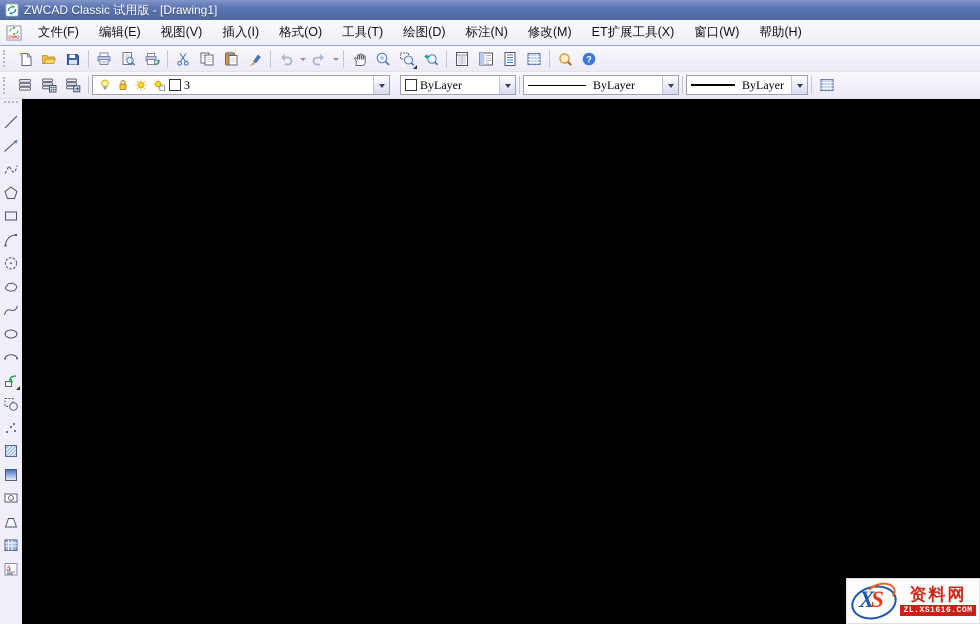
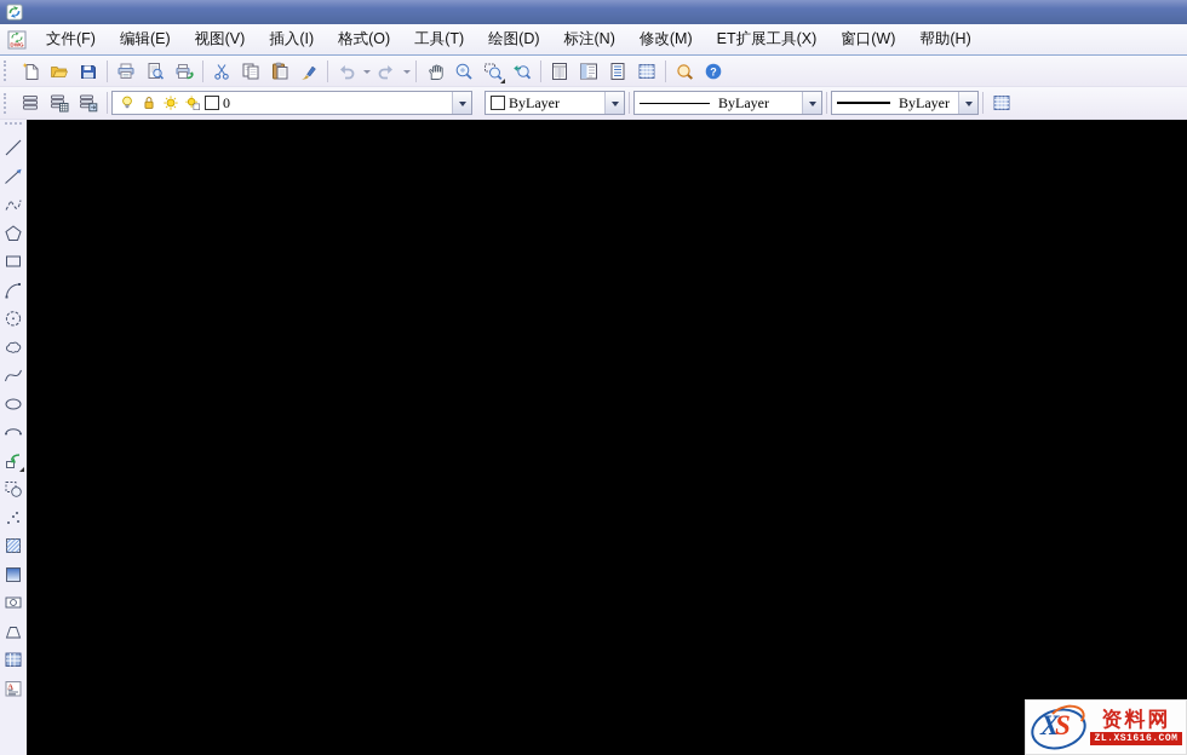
- ZWCAD Classic 试用版 - [Drawing1]
  文件(F)
  编辑(E)
  视图(V)
  插入(I)
  格式(O)
  工具(T)
  绘图(D)
  标注(N)
  修改(M)
  ET扩展工具(X)
  窗口(W)
  帮助(H)
  ?
- 3
+ 0
  ByLayer
  ByLayer
  ByLayer
  X
  S
  资料网
  ZL.XS1616.COM
